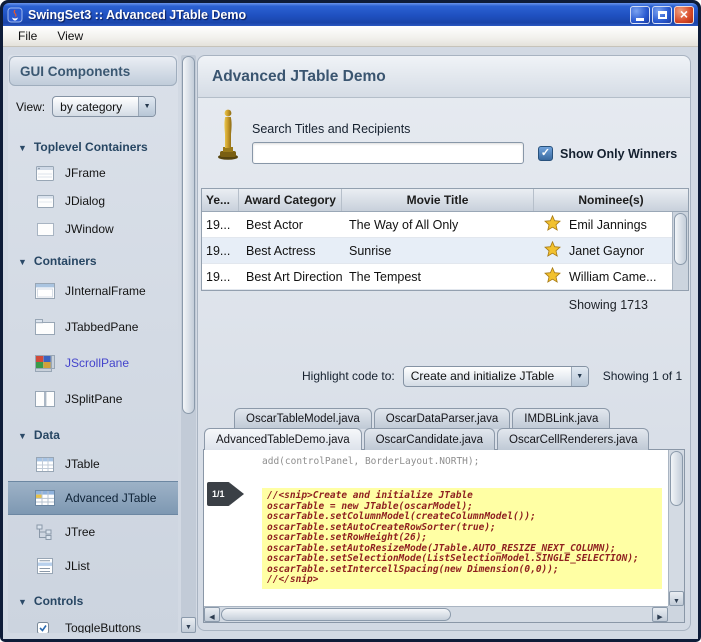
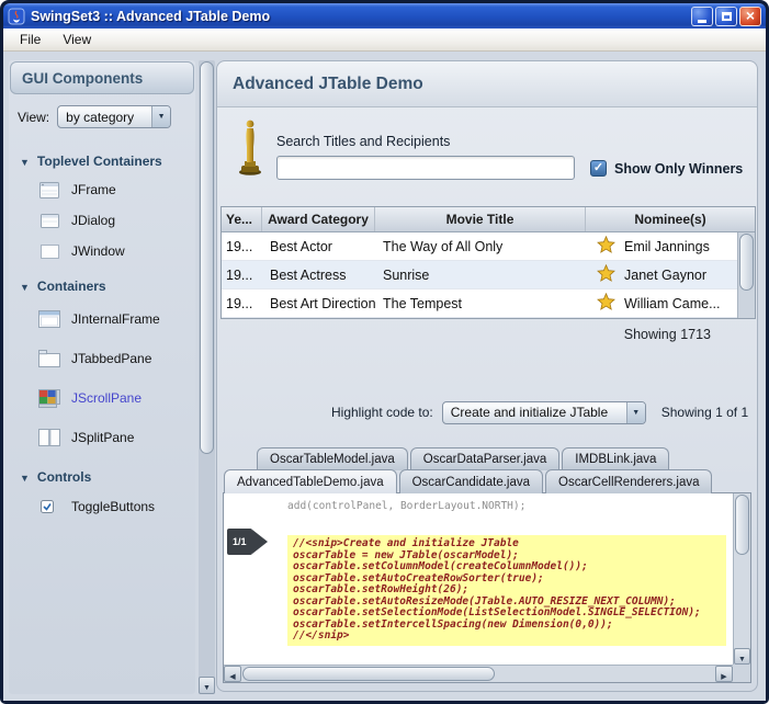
  SwingSet3 :: Advanced JTable Demo
  File
  View
  GUI Components
  View:
  by category
  Toplevel Containers
  JFrame
  JDialog
  JWindow
  Containers
  JInternalFrame
  JTabbedPane
  JScrollPane
  JSplitPane
- Data
- JTable
- Advanced JTable
- JTree
- JList
  Controls
  ToggleButtons
  Advanced JTable Demo
  Search Titles and Recipients
  Show Only Winners
  Ye...
  Award Category
  Movie Title
  Nominee(s)
  19...
  Best Actor
  The Way of All Only
  Emil Jannings
  19...
  Best Actress
  Sunrise
  Janet Gaynor
  19...
  Best Art Direction
  The Tempest
  William Came...
  Showing 1713
  Highlight code to:
  Create and initialize JTable
  Showing 1 of 1
  OscarTableModel.java
  OscarDataParser.java
  IMDBLink.java
  AdvancedTableDemo.java
  OscarCandidate.java
  OscarCellRenderers.java
  add(controlPanel, BorderLayout.NORTH);
  //<snip>Create and initialize JTable
  oscarTable = new JTable(oscarModel);
  oscarTable.setColumnModel(createColumnModel());
  oscarTable.setAutoCreateRowSorter(true);
  oscarTable.setRowHeight(26);
  oscarTable.setAutoResizeMode(JTable.AUTO_RESIZE_NEXT_COLUMN);
  oscarTable.setSelectionMode(ListSelectionModel.SINGLE_SELECTION);
  oscarTable.setIntercellSpacing(new Dimension(0,0));
  //</snip>
  1/1
